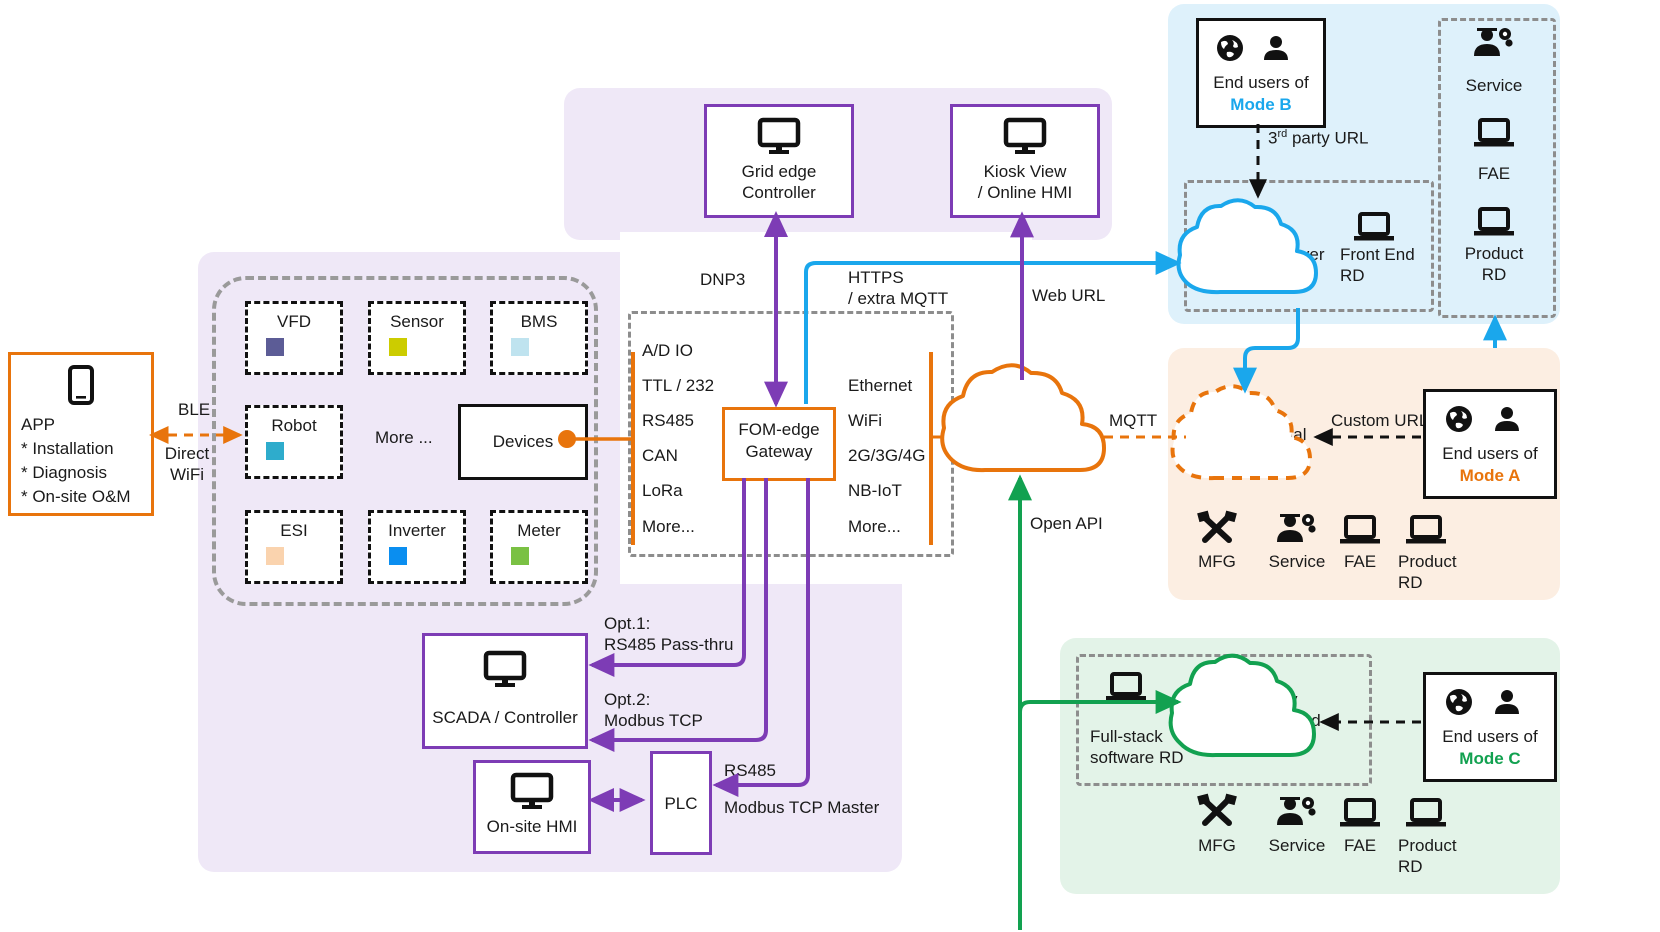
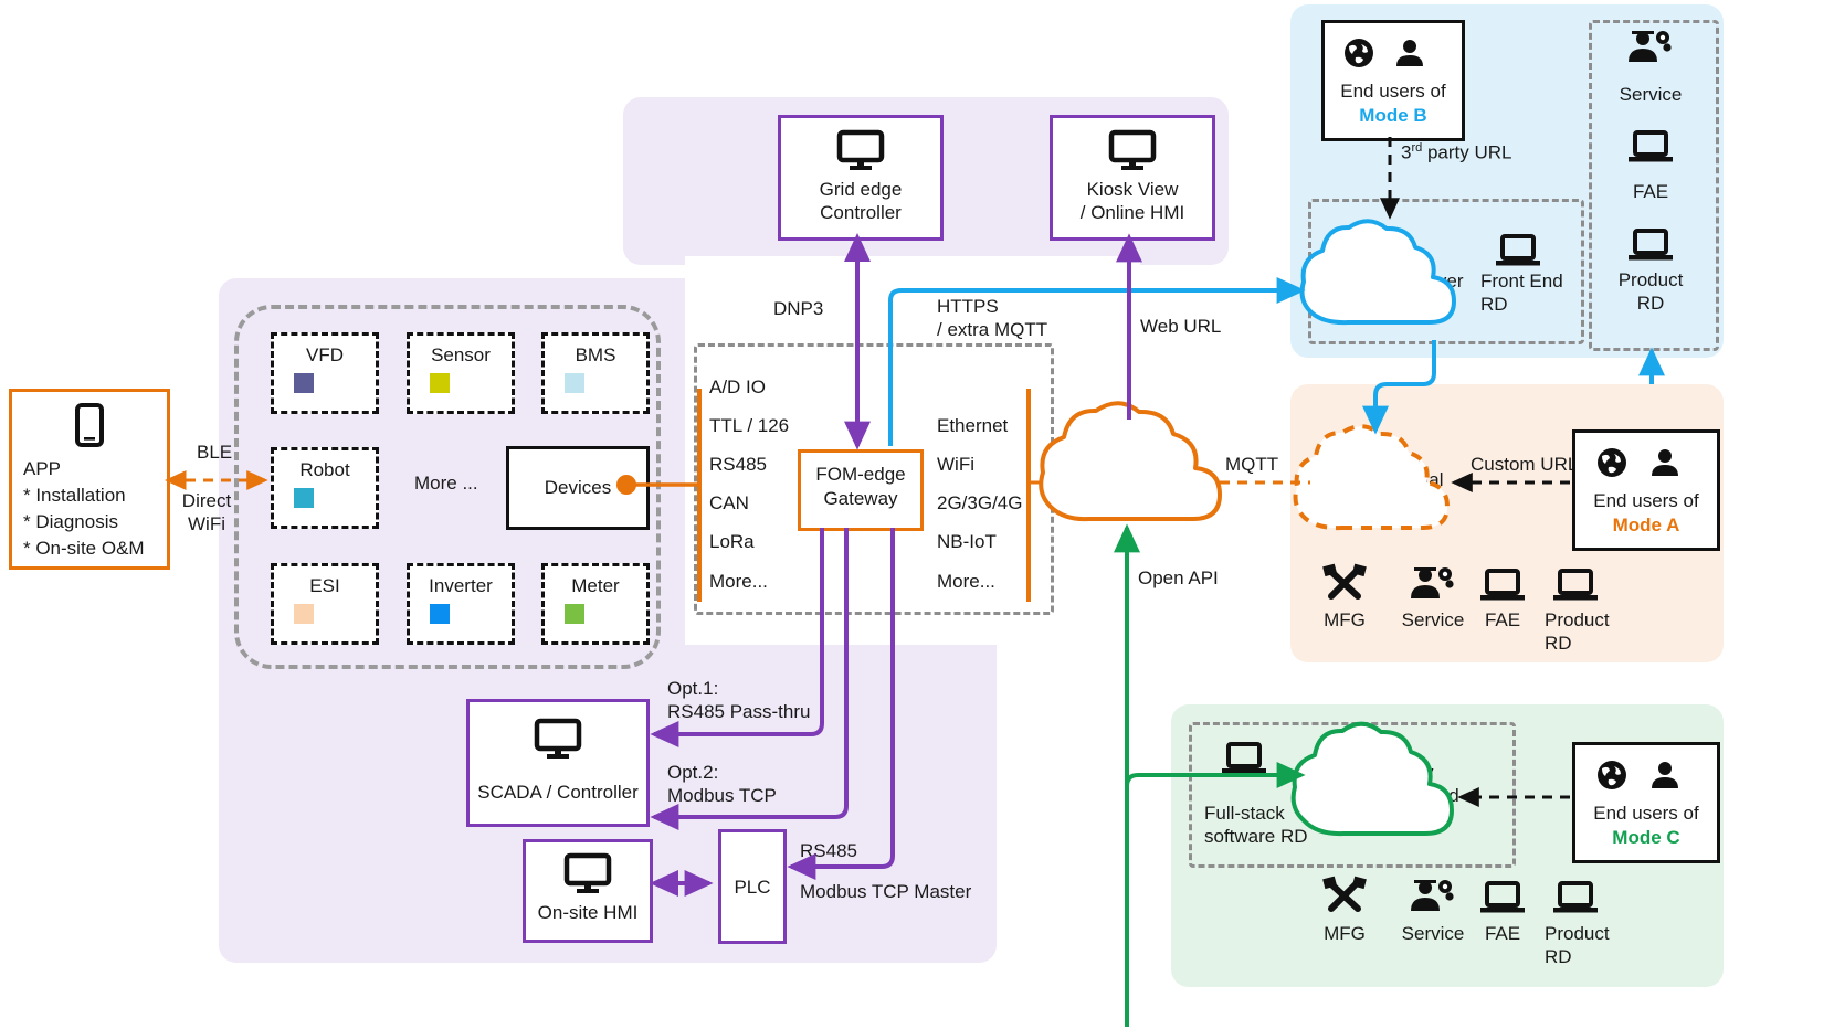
  APP
  * Installation
  * Diagnosis
  * On-site O&M
  BLE
  Direct
  WiFi
  VFD
  Sensor
  BMS
  Robot
  ESI
  Inverter
  Meter
  More ...
  Devices
  FOM-edge
  Gateway
  A/D IO
- TTL / 232
+ TTL / 126
  RS485
  CAN
  LoRa
  More...
  Ethernet
  WiFi
  2G/3G/4G
  NB-IoT
  More...
  Grid edge
  Controller
  Kiosk View
  / Online HMI
  DNP3
  HTTPS
  / extra MQTT
  Web URL
  SCADA / Controller
  On-site HMI
  PLC
  Opt.1:
  RS485 Pass-thru
  Opt.2:
  Modbus TCP
  RS485
  Modbus TCP Master
  End users of
  Mode B
  3rd party URL
  Front End
  RD
  Service
  FAE
  Product
  RD
  MQTT
  Custom UR
  End users of
  Mode A
  MFG
  Service
  FAE
  Product
  RD
  Full-stack
  software RD
  End users of
  Mode C
  MFG
  Service
  FAE
  Product
  RD
  Open API
